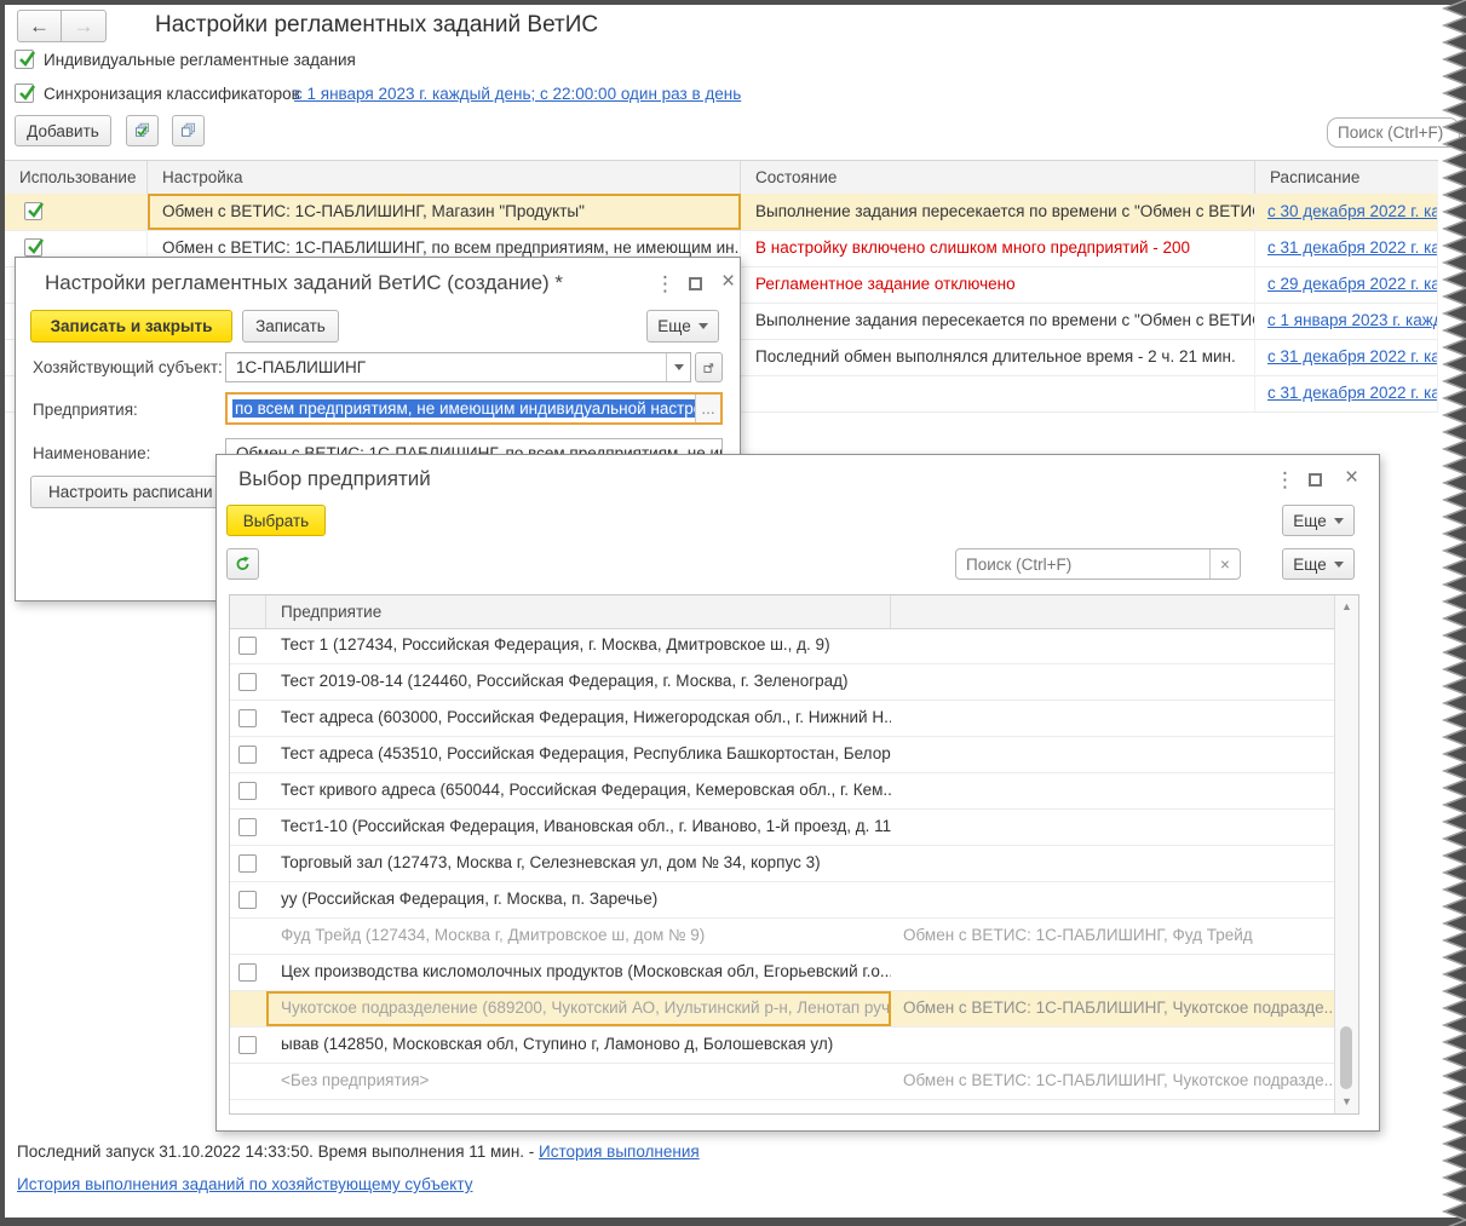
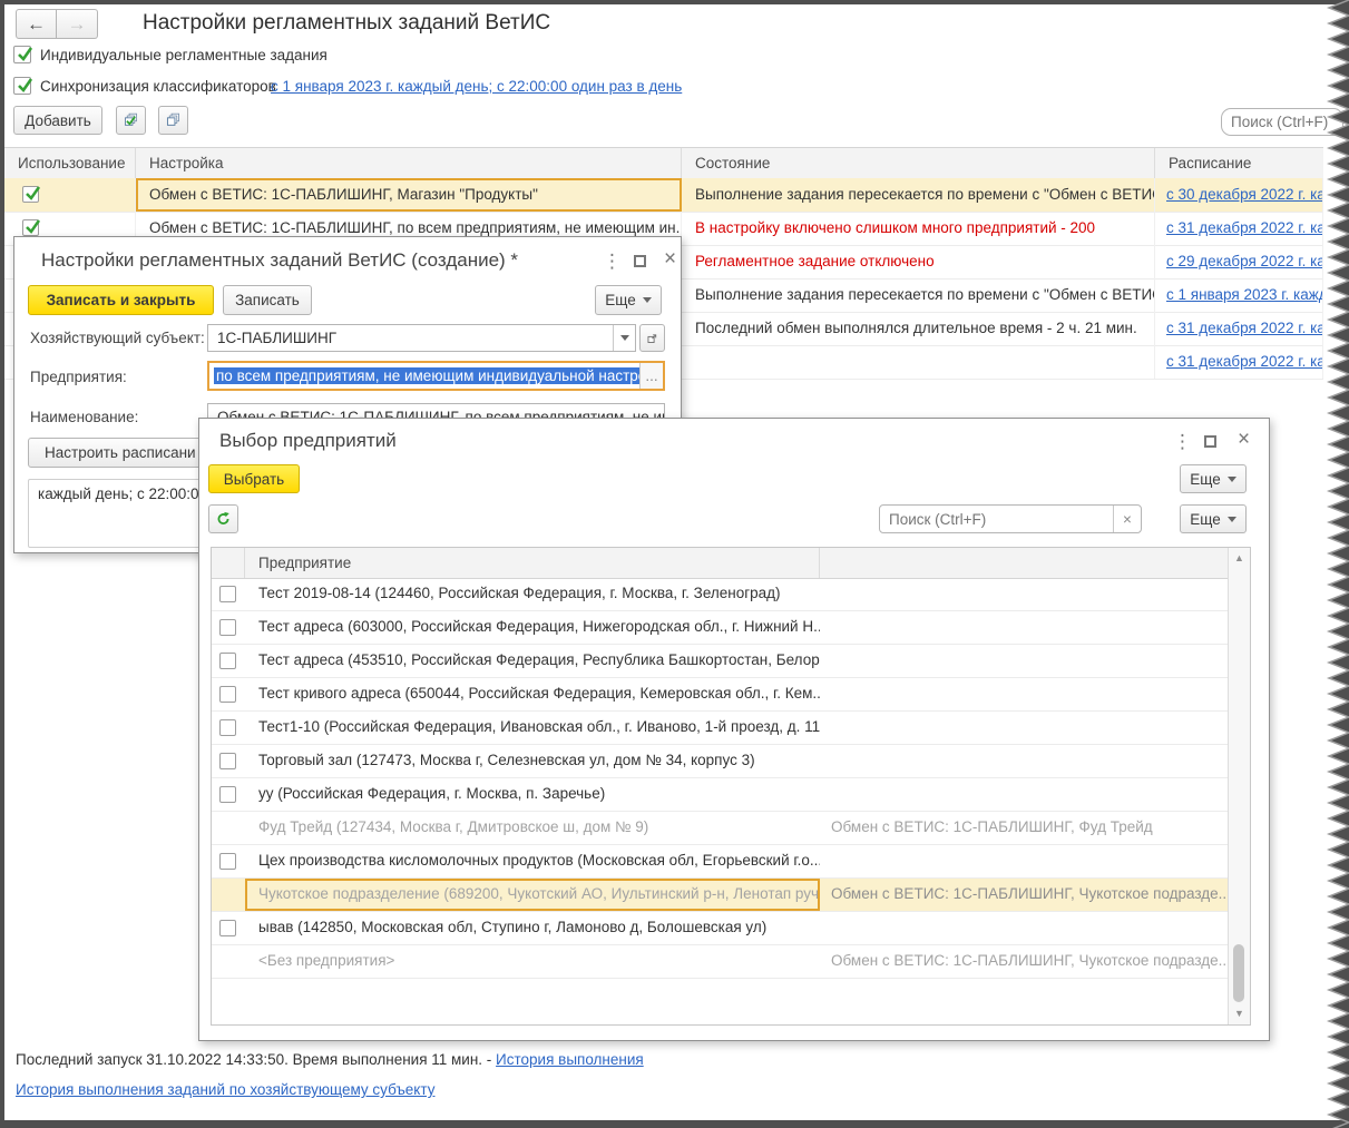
  ←
  →
  Настройки регламентных заданий ВетИС
  Индивидуальные регламентные задания
  Синхронизация классификаторов
  с 1 января 2023 г. каждый день; с 22:00:00 один раз в день
  Добавить
  Поиск (Ctrl+F
  Использование
  Настройка
  Состояние
  Расписание
  Обмен с ВЕТИС: 1С-ПАБЛИШИНГ, Магазин "Продукты"
  Выполнение задания пересекается по времени с "Обмен с ВЕТИ
  с 30 декабря 2022 г. ка
  Обмен с ВЕТИС: 1С-ПАБЛИШИНГ, по всем предприятиям, не имеющим ин.
  В настройку включено слишком много предприятий - 200
  с 31 декабря 2022 г. ка
  Регламентное задание отключено
  с 29 декабря 2022 г. ка
  Выполнение задания пересекается по времени с "Обмен с ВЕТИ
  с 1 января 2023 г. каж
  Последний обмен выполнялся длительное время - 2 ч. 21 мин.
  с 31 декабря 2022 г. ка
  с 31 декабря 2022 г. ка
  Последний запуск 31.10.2022 14:33:50. Время выполнения 11 мин. - История выполнения
  История выполнения заданий по хозяйствующему субъекту
  Настройки регламентных заданий ВетИС (создание) *
  ⋮
  ×
  Записать и закрыть
  Записать
  Еще
  Хозяйствующий субъект:
  1С-ПАБЛИШИНГ
  Предприятия:
  по всем предприятиям, не имеющим индивидуальной настр
  ...
  Наименование:
  Настроить расписани
+ каждый день; с 22:00:0
  Выбор предприятий
  ⋮
  ×
  Выбрать
  Еще
  Поиск (Ctrl+F)
  ×
  Еще
  Предприятие
- Тест 1 (127434, Российская Федерация, г. Москва, Дмитровское ш., д. 9)
  Тест 2019-08-14 (124460, Российская Федерация, г. Москва, г. Зеленоград)
  Тест адреса (603000, Российская Федерация, Нижегородская обл., г. Нижний Н..
  Тест адреса (453510, Российская Федерация, Республика Башкортостан, Белор
  Тест кривого адреса (650044, Российская Федерация, Кемеровская обл., г. Кем..
  Тест1-10 (Российская Федерация, Ивановская обл., г. Иваново, 1-й проезд, д. 11
  Торговый зал (127473, Москва г, Селезневская ул, дом № 34, корпус 3)
  уу (Российская Федерация, г. Москва, п. Заречье)
  Фуд Трейд (127434, Москва г, Дмитровское ш, дом № 9)
  Обмен с ВЕТИС: 1С-ПАБЛИШИНГ, Фуд Трейд
  Цех производства кисломолочных продуктов (Московская обл, Егорьевский г.о..
  Чукотское подразделение (689200, Чукотский АО, Иультинский р-н, Ленотап руч
  Обмен с ВЕТИС: 1С-ПАБЛИШИНГ, Чукотское подразде..
  ывав (142850, Московская обл, Ступино г, Ламоново д, Болошевская ул)
  <Без предприятия>
  Обмен с ВЕТИС: 1С-ПАБЛИШИНГ, Чукотское подразде..
  ▲
  ▼
